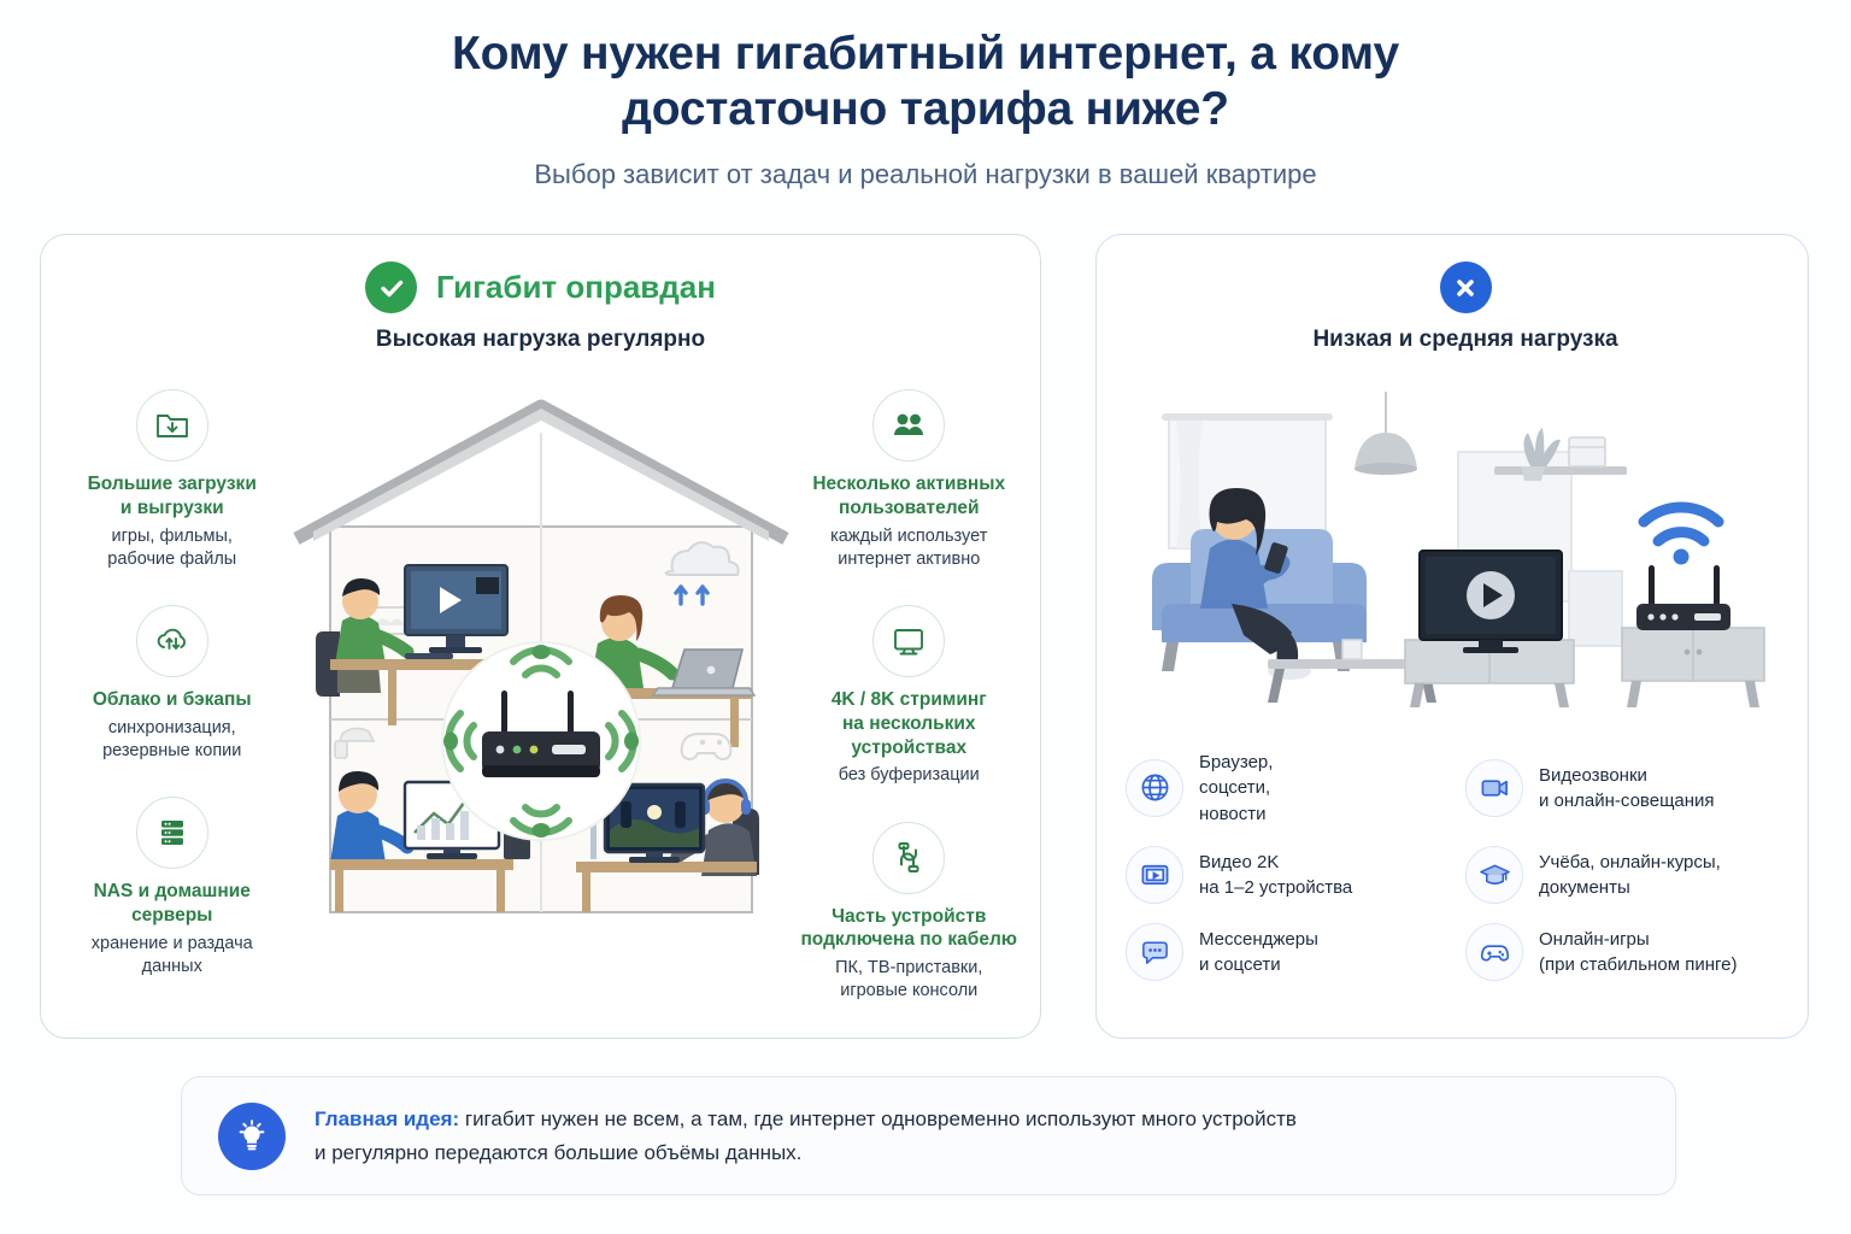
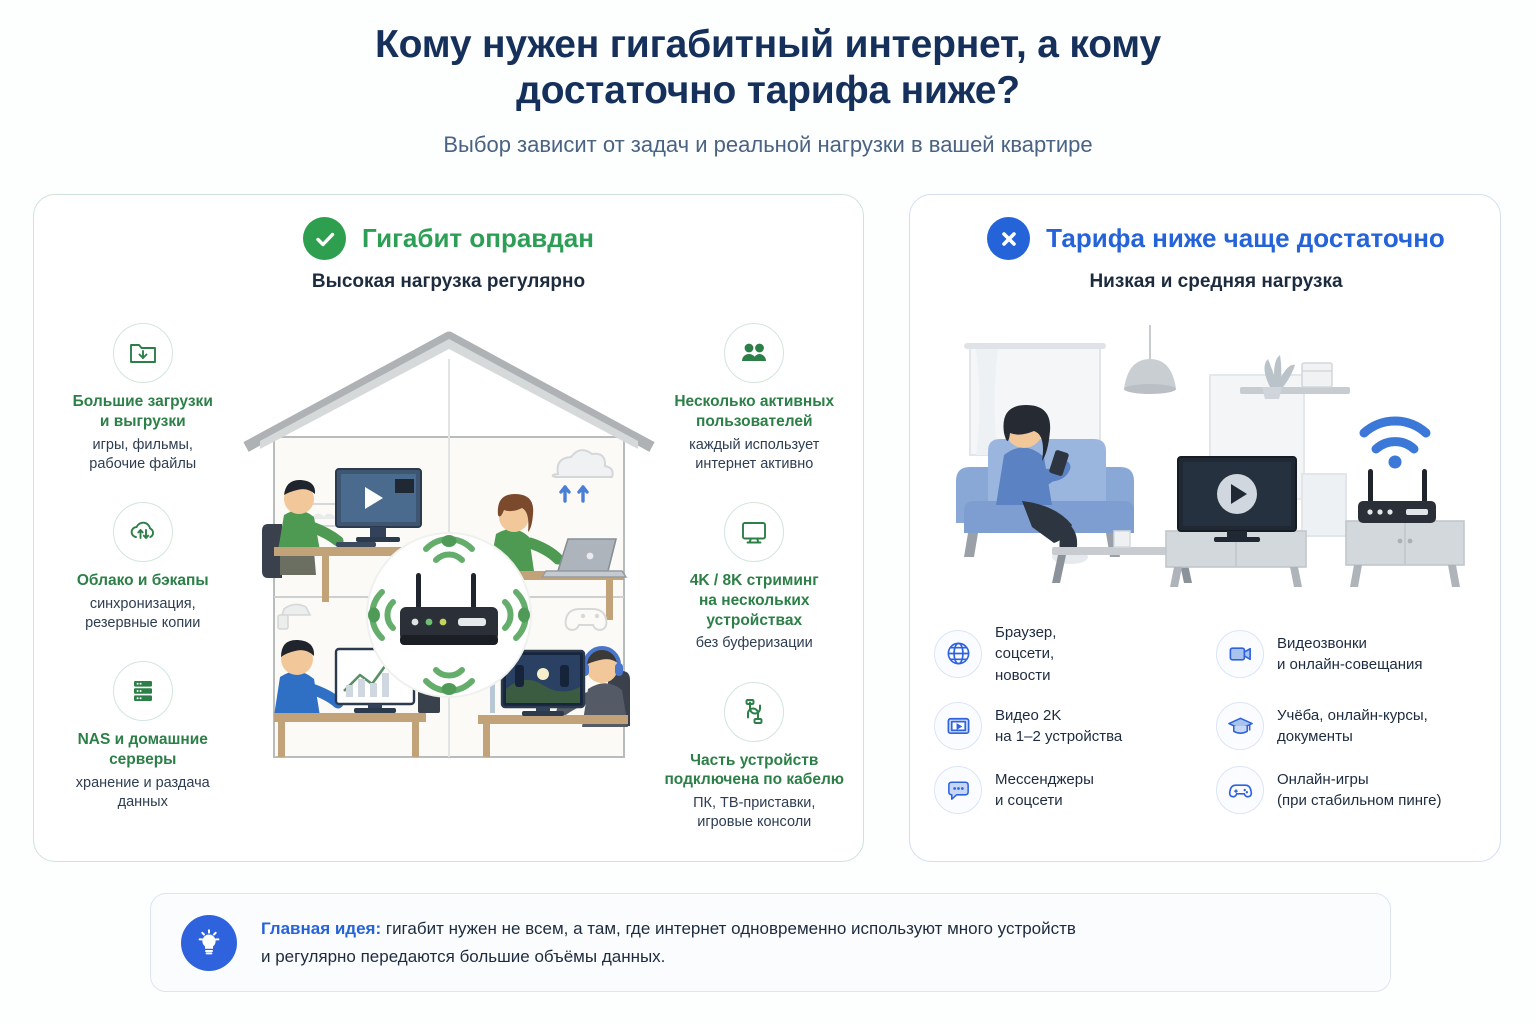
  Кому нужен гигабитный интернет, а кому
  достаточно тарифа ниже?
  Выбор зависит от задач и реальной нагрузки в вашей квартире
  Гигабит оправдан
  Высокая нагрузка регулярно
  Большие загрузки
  и выгрузки
  игры, фильмы,
  рабочие файлы
  Облако и бэкапы
  синхронизация,
  резервные копии
  NAS и домашние
  серверы
  хранение и раздача
  данных
  Несколько активных
  пользователей
  каждый использует
  интернет активно
  4K / 8K стриминг
  на нескольких
  устройствах
  без буферизации
  Часть устройств
  подключена по кабелю
  ПК, ТВ-приставки,
  игровые консоли
+ Тарифа ниже чаще достаточно
  Низкая и средняя нагрузка
  Браузер,
  соцсети,
  новости
  Видеозвонки
  и онлайн-совещания
  Видео 2K
  на 1–2 устройства
  Учёба, онлайн-курсы,
  документы
  Мессенджеры
  и соцсети
  Онлайн-игры
  (при стабильном пинге)
  Главная идея: гигабит нужен не всем, а там, где интернет одновременно используют много устройств
  и регулярно передаются большие объёмы данных.
